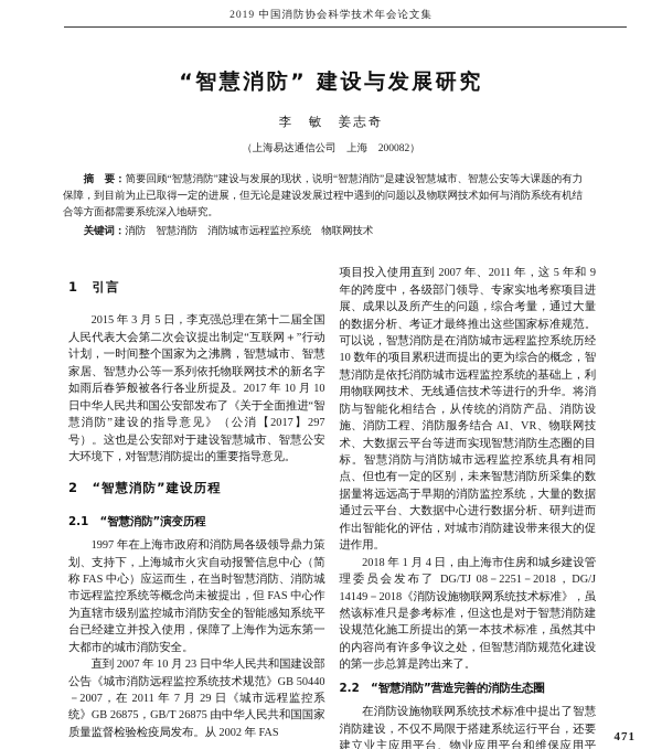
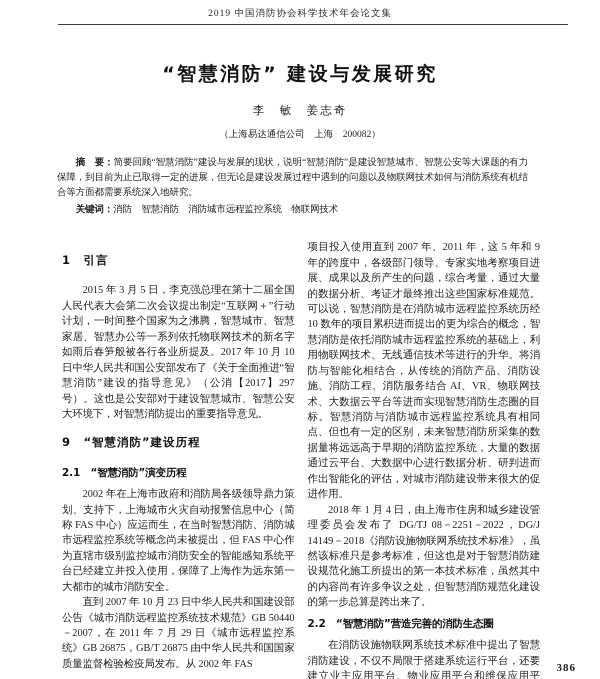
  2019 中国消防协会科学技术年会论文集
  “智慧消防” 建设与发展研究
  李 敏 姜志奇
  （上海易达通信公司 上海 200082）
  摘 要：简要回顾“智慧消防”建设与发展的现状，说明“智慧消防”是建设智慧城市、智慧公安等大课题的有力保障，到目前为止已取得一定的进展，但无论是建设发展过程中遇到的问题以及物联网技术如何与消防系统有机结合等方面都需要系统深入地研究。
  关键词：消防 智慧消防 消防城市远程监控系统 物联网技术
  1 引言
  2015 年 3 月 5 日，李克强总理在第十二届全国人民代表大会第二次会议提出制定“互联网＋”行动计划，一时间整个国家为之沸腾，智慧城市、智慧家居、智慧办公等一系列依托物联网技术的新名字如雨后春笋般被各行各业所提及。2017 年 10 月 10 日中华人民共和国公安部发布了《关于全面推进“智慧消防”建设的指导意见》（公消【2017】297 号）。这也是公安部对于建设智慧城市、智慧公安大环境下，对智慧消防提出的重要指导意见。
- 2 “智慧消防”建设历程
+ 9 “智慧消防”建设历程
  2.1 “智慧消防”演变历程
- 1997 年在上海市政府和消防局各级领导鼎力策划、支持下，上海城市火灾自动报警信息中心（简称 FAS 中心）应运而生，在当时智慧消防、消防城市远程监控系统等概念尚未被提出，但 FAS 中心作为直辖市级别监控城市消防安全的智能感知系统平台已经建立并投入使用，保障了上海作为远东第一大都市的城市消防安全。
+ 2002 年在上海市政府和消防局各级领导鼎力策划、支持下，上海城市火灾自动报警信息中心（简称 FAS 中心）应运而生，在当时智慧消防、消防城市远程监控系统等概念尚未被提出，但 FAS 中心作为直辖市级别监控城市消防安全的智能感知系统平台已经建立并投入使用，保障了上海作为远东第一大都市的城市消防安全。
  直到 2007 年 10 月 23 日中华人民共和国建设部公告《城市消防远程监控系统技术规范》GB 50440－2007，在 2011 年 7 月 29 日《城市远程监控系统》GB 26875，GB/T 26875 由中华人民共和国国家质量监督检验检疫局发布。从 2002 年 FAS
  项目投入使用直到 2007 年、2011 年，这 5 年和 9 年的跨度中，各级部门领导、专家实地考察项目进展、成果以及所产生的问题，综合考量，通过大量的数据分析、考证才最终推出这些国家标准规范。可以说，智慧消防是在消防城市远程监控系统历经 10 数年的项目累积进而提出的更为综合的概念，智慧消防是依托消防城市远程监控系统的基础上，利用物联网技术、无线通信技术等进行的升华。将消防与智能化相结合，从传统的消防产品、消防设施、消防工程、消防服务结合 AI、VR、物联网技术、大数据云平台等进而实现智慧消防生态圈的目标。智慧消防与消防城市远程监控系统具有相同点、但也有一定的区别，未来智慧消防所采集的数据量将远远高于早期的消防监控系统，大量的数据通过云平台、大数据中心进行数据分析、研判进而作出智能化的评估，对城市消防建设带来很大的促进作用。
- 2018 年 1 月 4 日，由上海市住房和城乡建设管理委员会发布了 DG/TJ 08－2251－2018，DG/J 14149－2018《消防设施物联网系统技术标准》，虽然该标准只是参考标准，但这也是对于智慧消防建设规范化施工所提出的第一本技术标准，虽然其中的内容尚有许多争议之处，但智慧消防规范化建设的第一步总算是跨出来了。
+ 2018 年 1 月 4 日，由上海市住房和城乡建设管理委员会发布了 DG/TJ 08－2251－2022，DG/J 14149－2018《消防设施物联网系统技术标准》，虽然该标准只是参考标准，但这也是对于智慧消防建设规范化施工所提出的第一本技术标准，虽然其中的内容尚有许多争议之处，但智慧消防规范化建设的第一步总算是跨出来了。
  2.2 “智慧消防”营造完善的消防生态圈
  在消防设施物联网系统技术标准中提出了智慧消防建设，不仅不局限于搭建系统运行平台，还要建立业主应用平台、物业应用平台和维保应用平
- 471
+ 386
